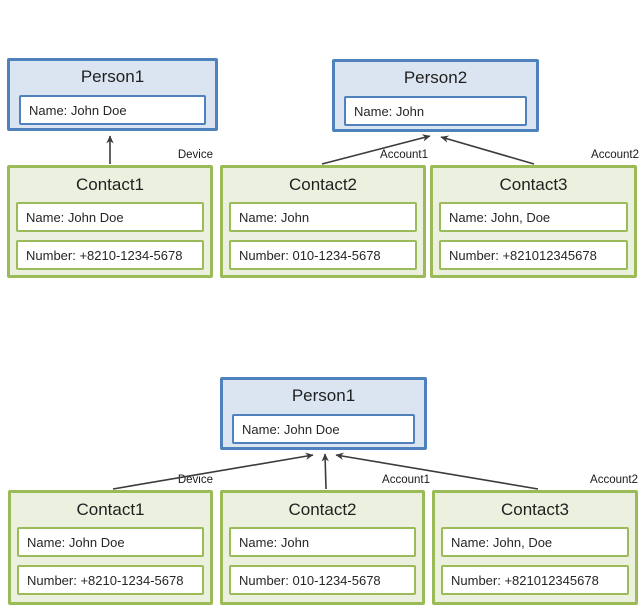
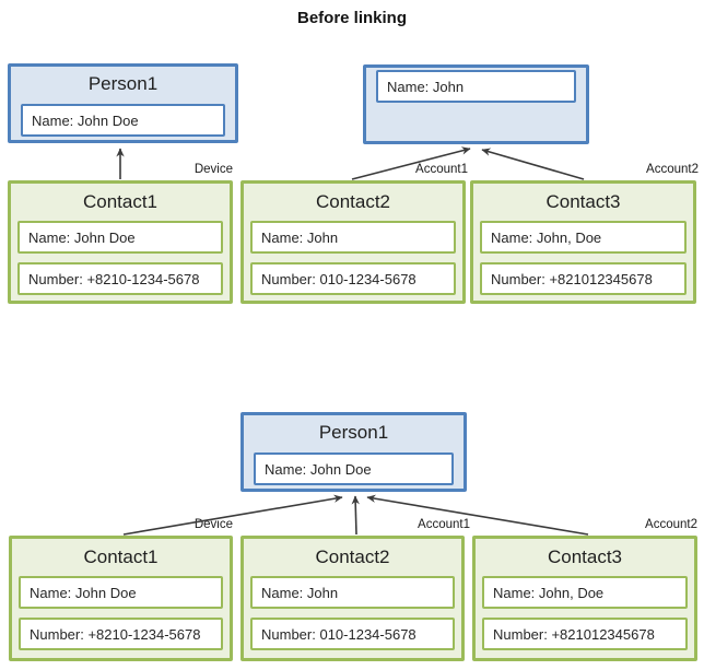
+ Before linking
  Person1
  Name: John Doe
- Person2
  Name: John
  Device
  Account1
  Account2
  Contact1
  Name: John Doe
  Number: +8210-1234-5678
  Contact2
  Name: John
  Number: 010-1234-5678
  Contact3
  Name: John, Doe
  Number: +821012345678
  Person1
  Name: John Doe
  Device
  Account1
  Account2
  Contact1
  Name: John Doe
  Number: +8210-1234-5678
  Contact2
  Name: John
  Number: 010-1234-5678
  Contact3
  Name: John, Doe
  Number: +821012345678
